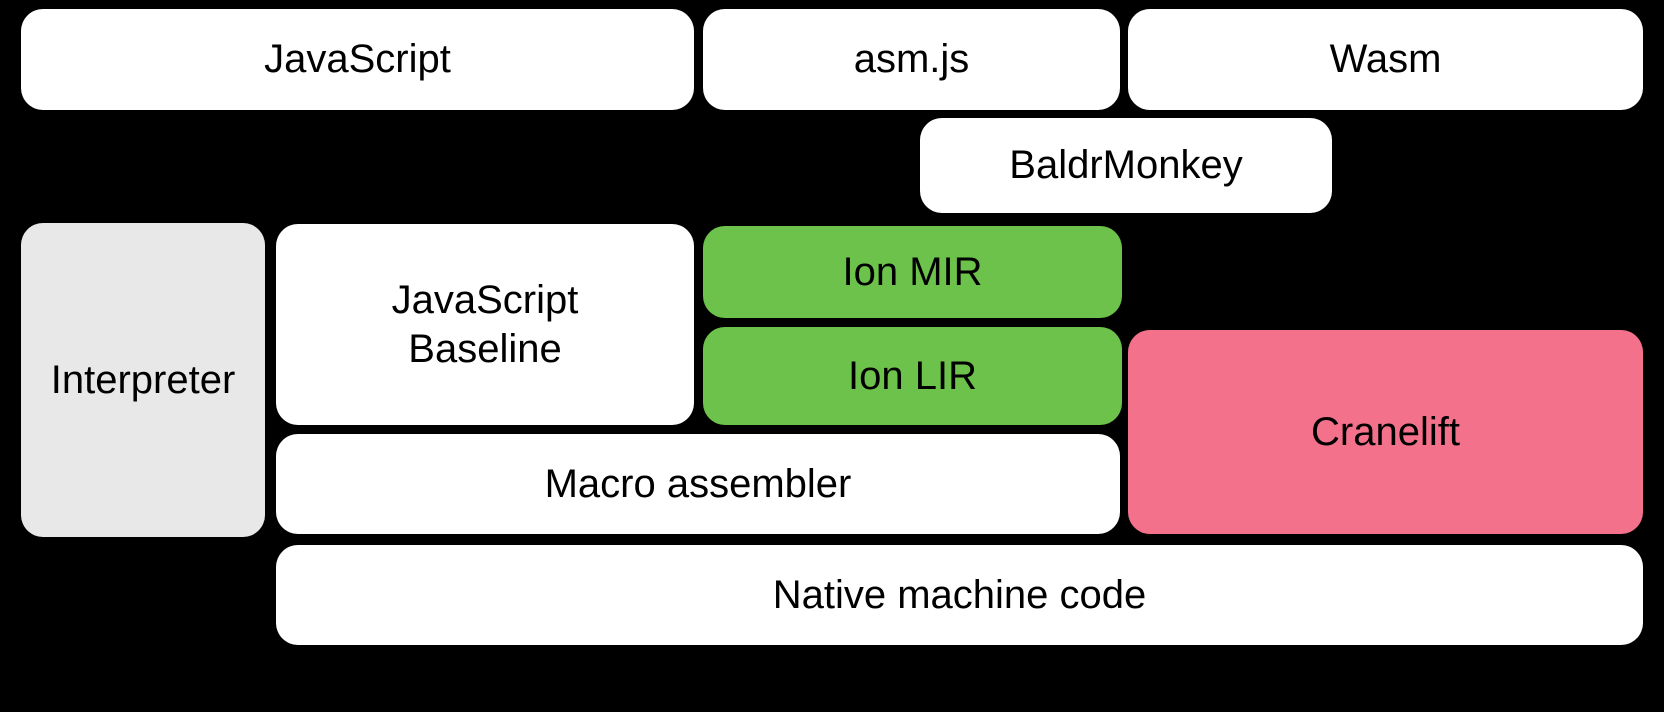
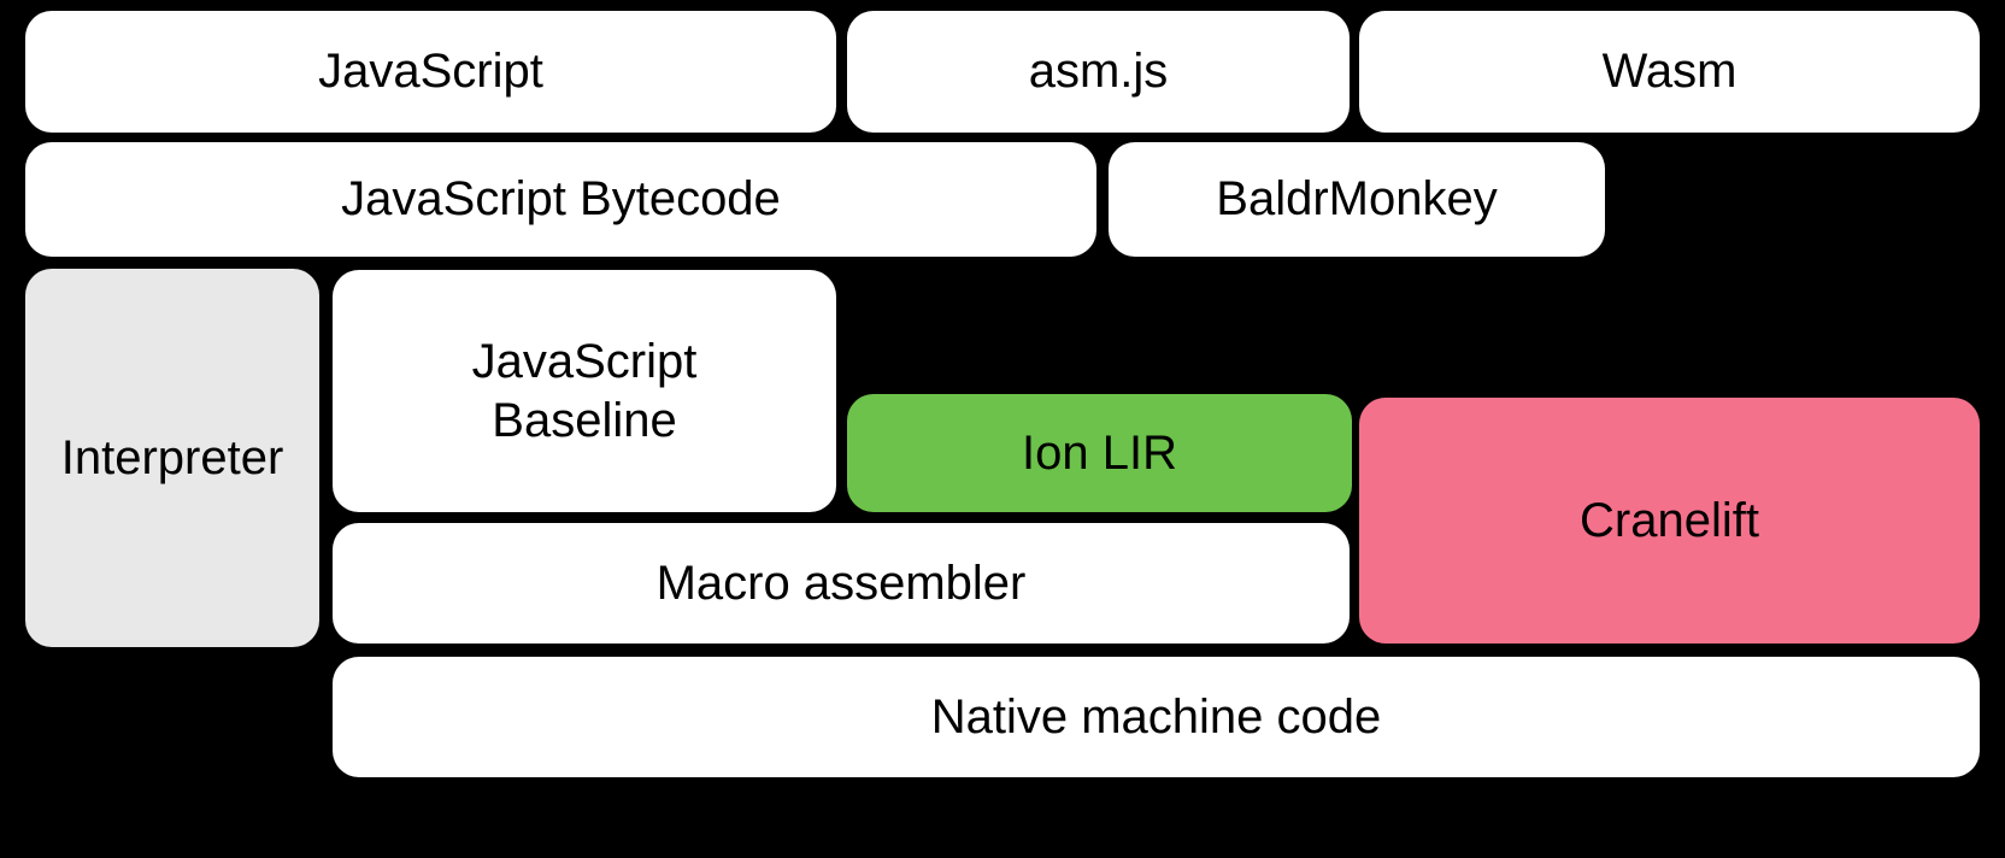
  JavaScript
  asm.js
  Wasm
+ JavaScript Bytecode
  BaldrMonkey
  Interpreter
  JavaScript
  Baseline
- Ion MIR
  Ion LIR
  Cranelift
  Macro assembler
  Native machine code
